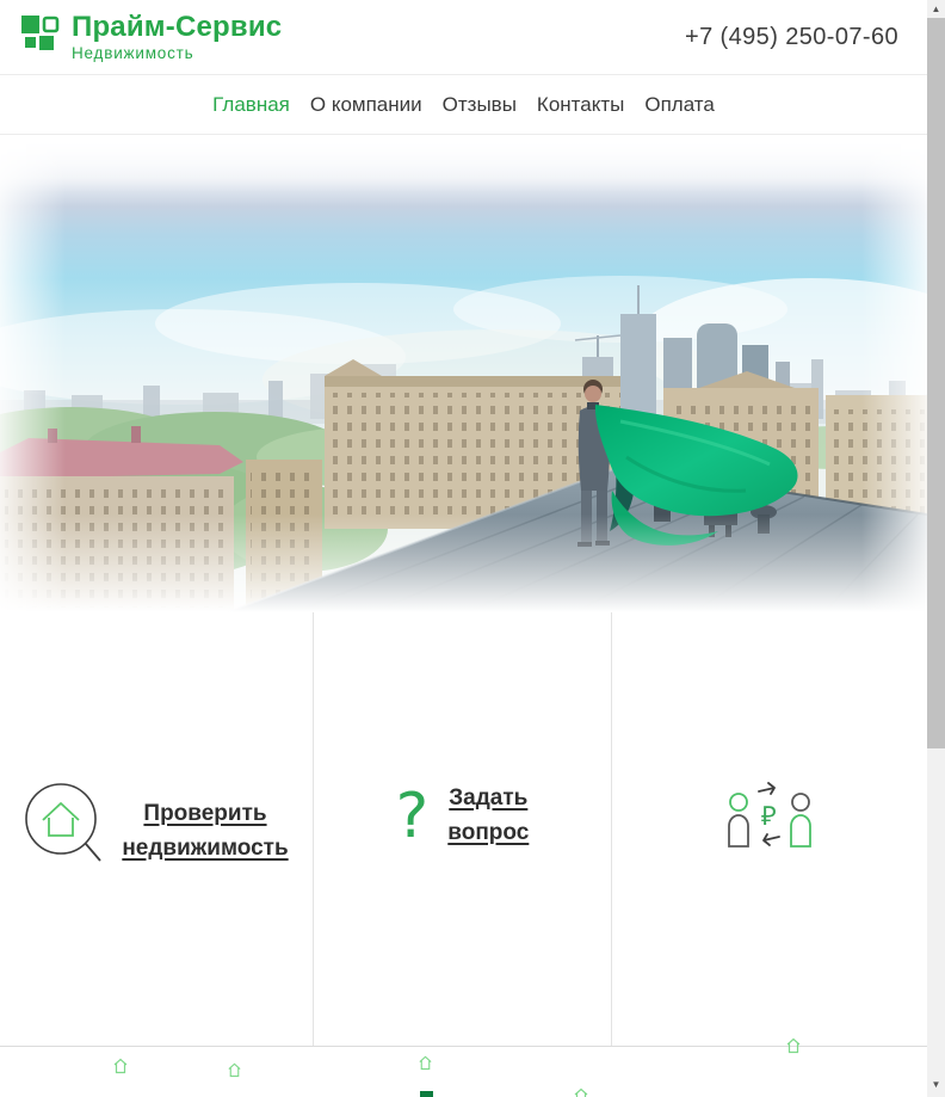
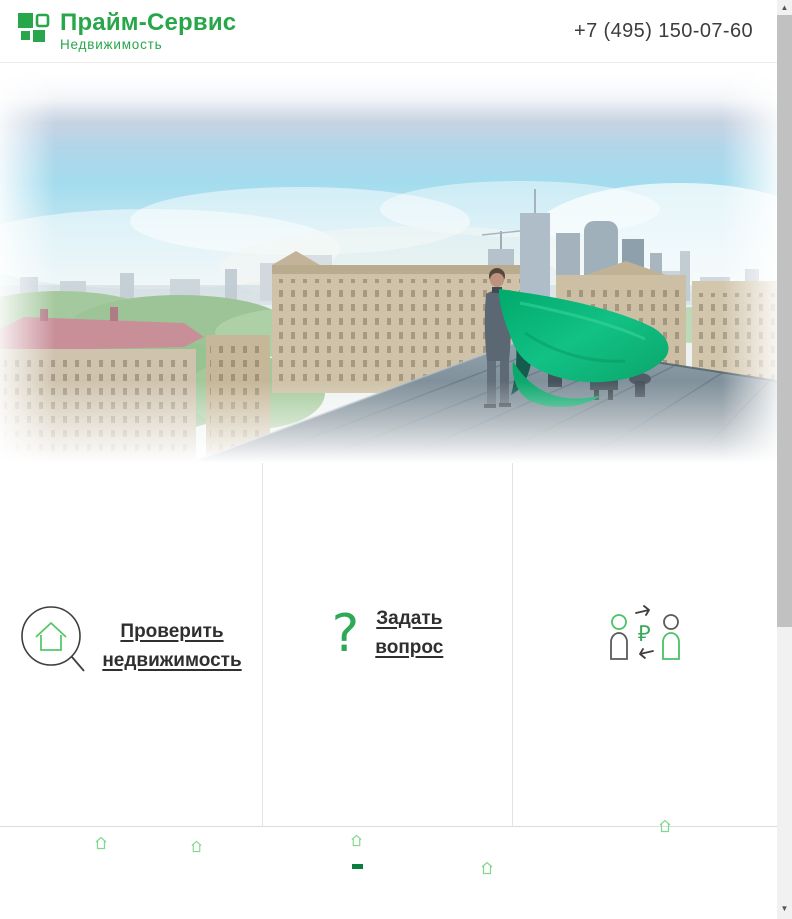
  Прайм-Сервис
  Недвижимость
- +7 (495) 250-07-60
+ +7 (495) 150-07-60
- Главная
- О компании
- Отзывы
- Контакты
- Оплата
  Проверить
  недвижимость
  ?
  Задать
  вопрос
  ₽
  ▲
  ▼
